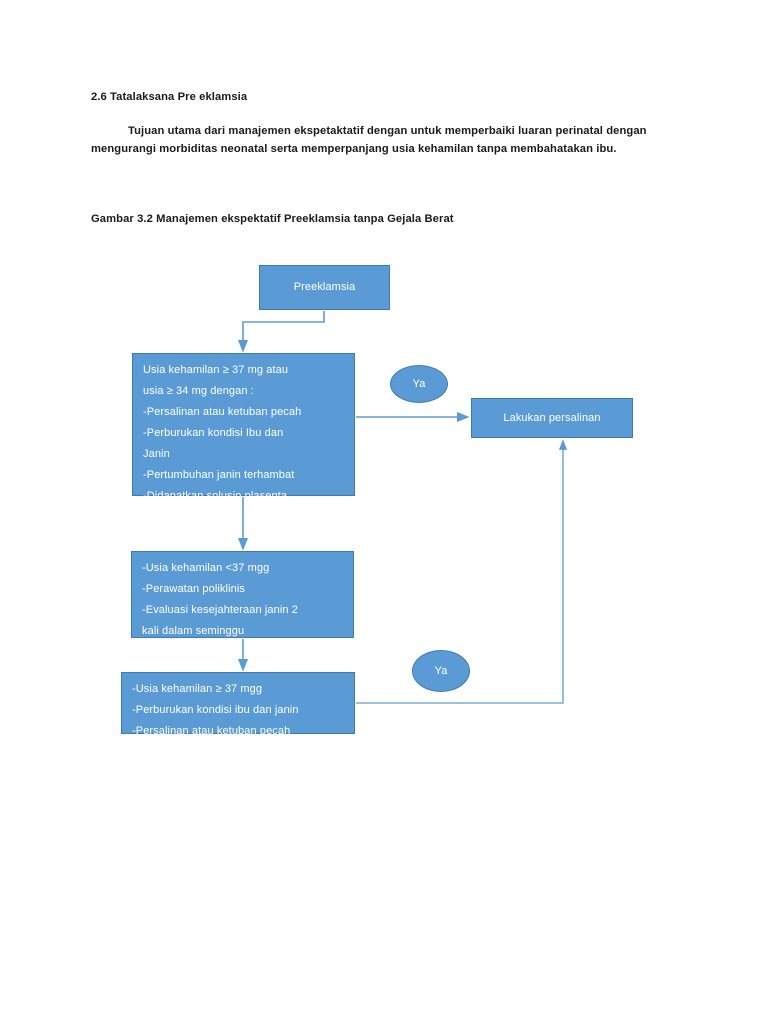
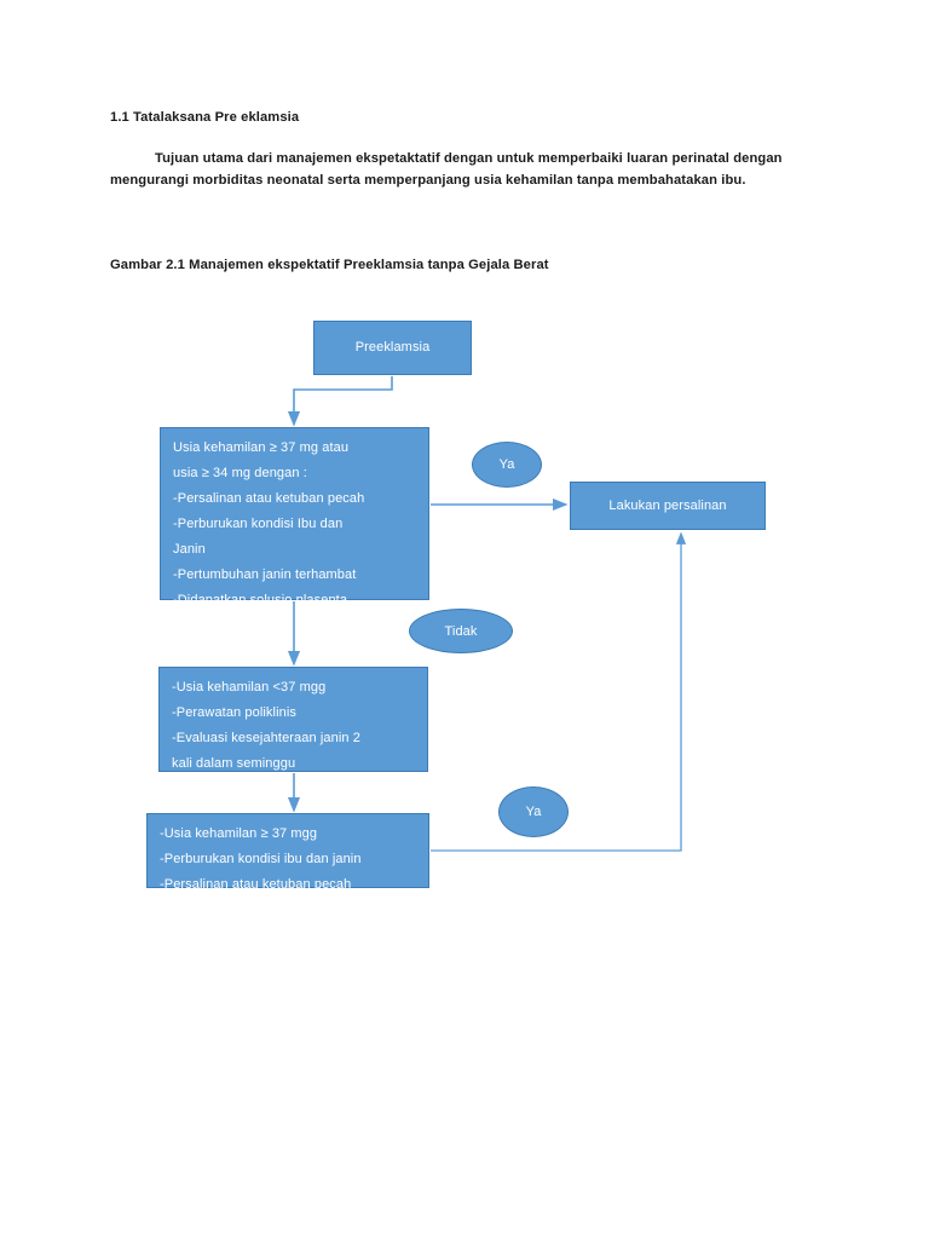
- 2.6 Tatalaksana Pre eklamsia
+ 1.1 Tatalaksana Pre eklamsia
  Tujuan utama dari manajemen ekspetaktatif dengan untuk memperbaiki luaran perinatal dengan mengurangi morbiditas neonatal serta memperpanjang usia kehamilan tanpa membahatakan ibu.
- Gambar 3.2 Manajemen ekspektatif Preeklamsia tanpa Gejala Berat
+ Gambar 2.1 Manajemen ekspektatif Preeklamsia tanpa Gejala Berat
  Preeklamsia
  Usia kehamilan ≥ 37 mg atau
  usia ≥ 34 mg dengan :
  -Persalinan atau ketuban pecah
  -Perburukan kondisi Ibu dan
  Janin
  -Pertumbuhan janin terhambat
  -Didapatkan solusio plasenta
  Lakukan persalinan
  -Usia kehamilan <37 mgg
  -Perawatan poliklinis
  -Evaluasi kesejahteraan janin 2
  kali dalam seminggu
  -Usia kehamilan ≥ 37 mgg
  -Perburukan kondisi ibu dan janin
  -Persalinan atau ketuban pecah
  Ya
+ Tidak
  Ya
